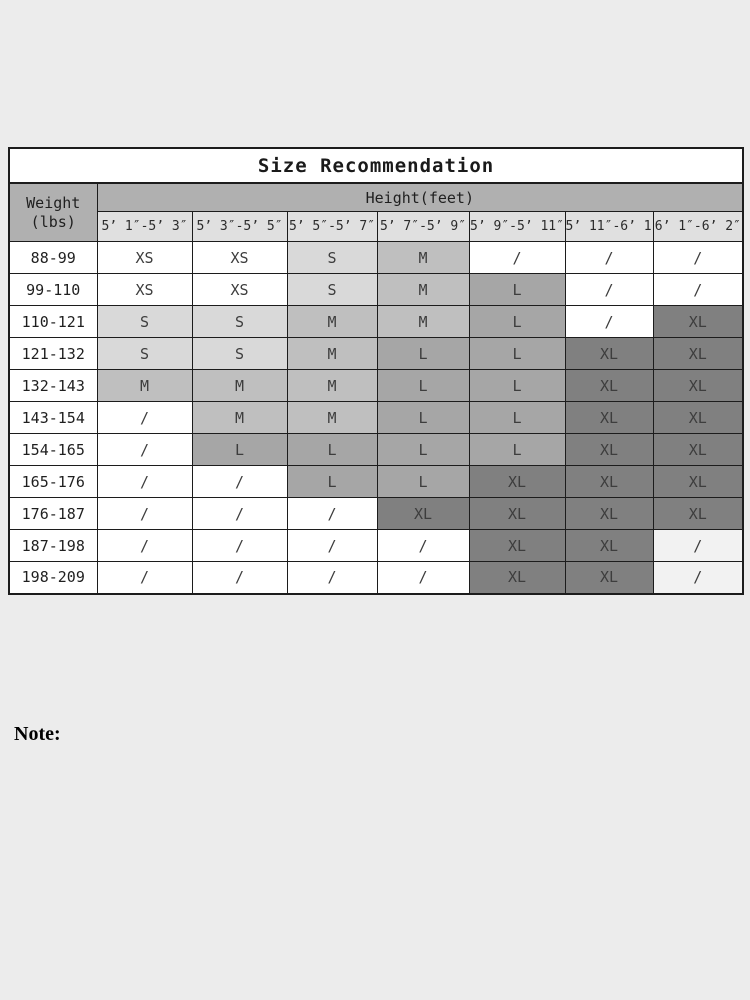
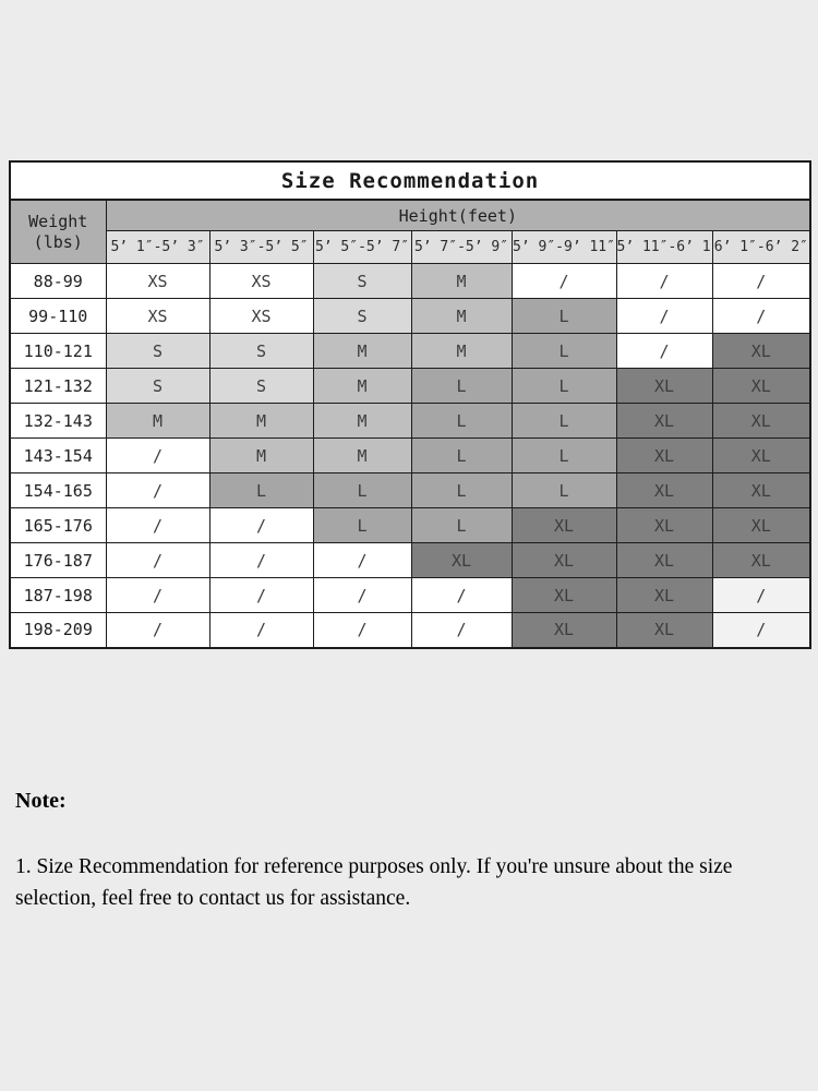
  Size Recommendation
  Weight (lbs)	Height(feet)
- 5’ 1″-5’ 3″	5’ 3″-5’ 5″	5’ 5″-5’ 7″	5’ 7″-5’ 9″	5’ 9″-5’ 11″	5’ 11″-6’ 1	6’ 1″-6’ 2″
+ 5’ 1″-5’ 3″	5’ 3″-5’ 5″	5’ 5″-5’ 7″	5’ 7″-5’ 9″	5’ 9″-9’ 11″	5’ 11″-6’ 1	6’ 1″-6’ 2″
  88-99	XS	XS	S	M	/	/	/
  99-110	XS	XS	S	M	L	/	/
  110-121	S	S	M	M	L	/	XL
  121-132	S	S	M	L	L	XL	XL
  132-143	M	M	M	L	L	XL	XL
  143-154	/	M	M	L	L	XL	XL
  154-165	/	L	L	L	L	XL	XL
  165-176	/	/	L	L	XL	XL	XL
  176-187	/	/	/	XL	XL	XL	XL
  187-198	/	/	/	/	XL	XL	/
  198-209	/	/	/	/	XL	XL	/
  Note:
+ 1. Size Recommendation for reference purposes only. If you're unsure about the size selection, feel free to contact us for assistance.
